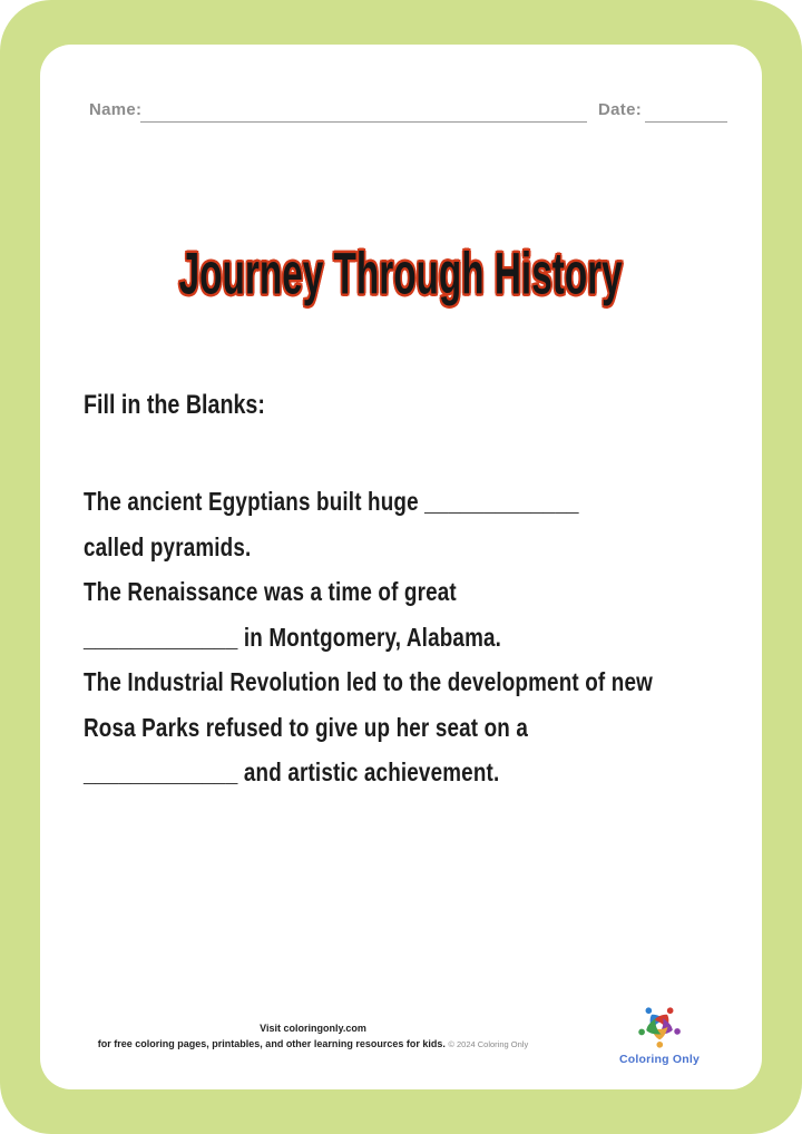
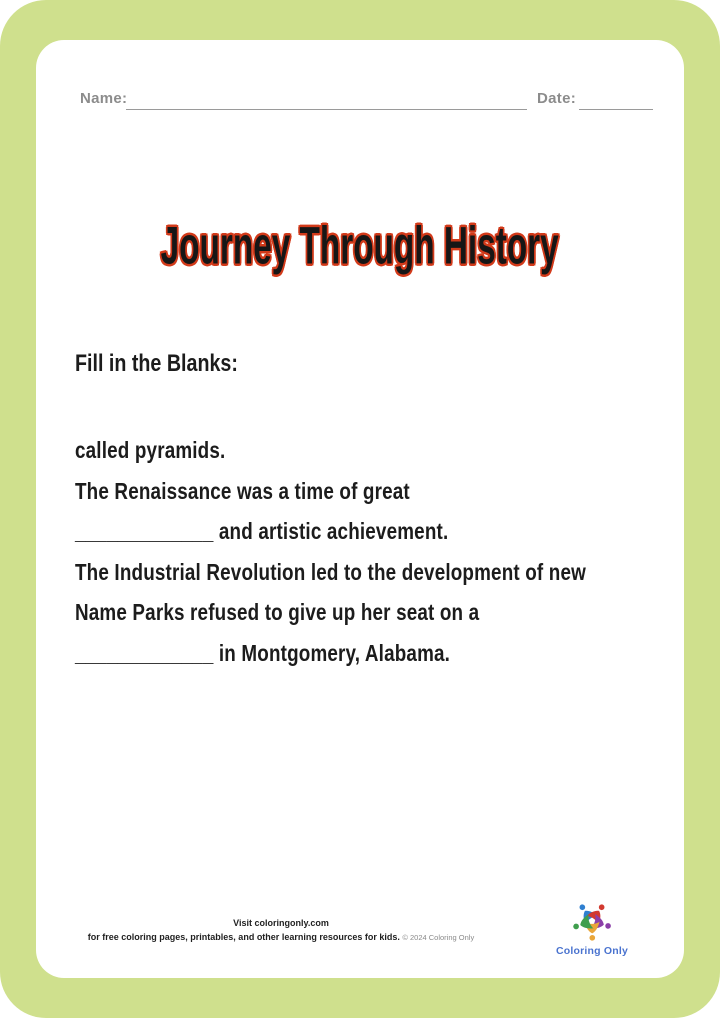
  Name:
  Date:
  Journey Through History
  Fill in the Blanks:
- The ancient Egyptians built huge _____________
  called pyramids.
  The Renaissance was a time of great
- _____________ in Montgomery, Alabama.
+ _____________ and artistic achievement.
  The Industrial Revolution led to the development of new
- Rosa Parks refused to give up her seat on a
+ Name Parks refused to give up her seat on a
- _____________ and artistic achievement.
+ _____________ in Montgomery, Alabama.
  Visit coloringonly.com
  for free coloring pages, printables, and other learning resources for kids. © 2024 Coloring Only
  Coloring Only
